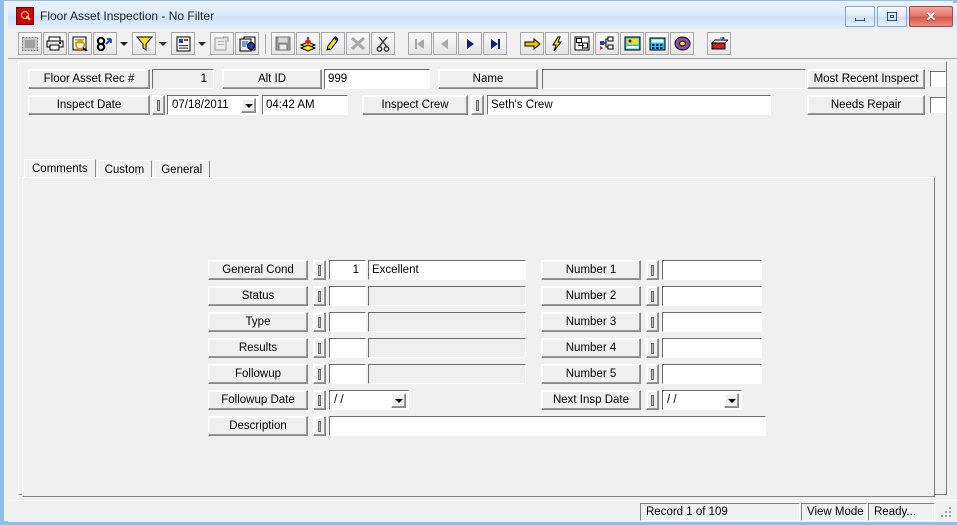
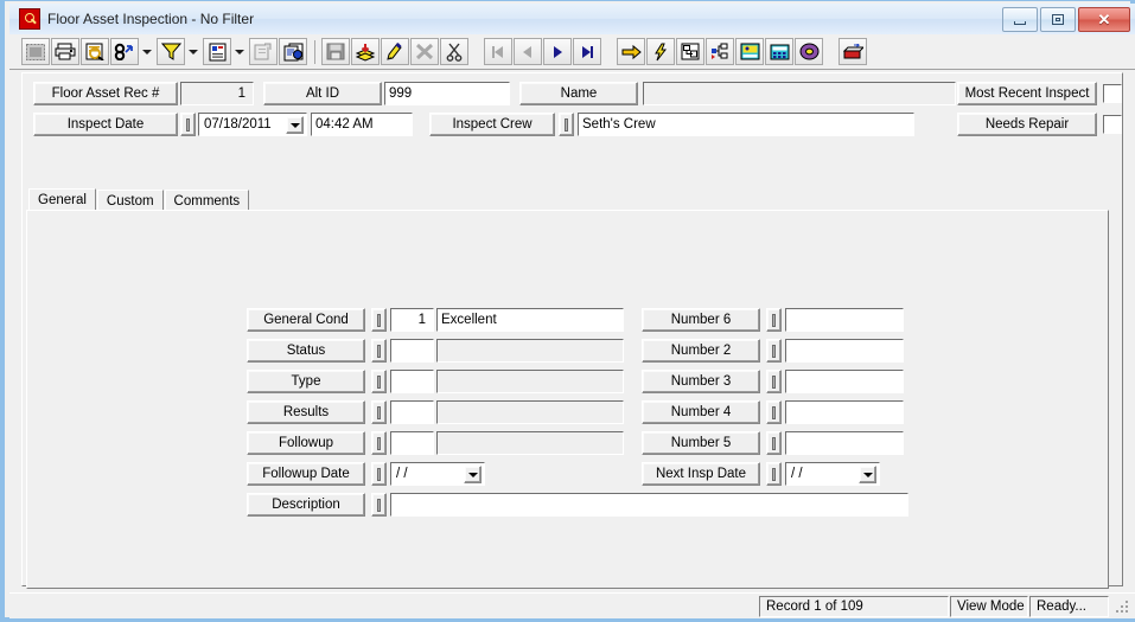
  Floor Asset Inspection - No Filter
  ✕
  Floor Asset Rec #
  1
  Alt ID
  999
  Name
  Most Recent Inspect
  Inspect Date
  07/18/2011
  04:42 AM
  Inspect Crew
  Seth's Crew
  Needs Repair
- Comments
+ General
  Custom
- General
+ Comments
  General Cond
  1
  Excellent
  Status
  Type
  Results
  Followup
  Followup Date
  / /
  Description
- Number 1
+ Number 6
  Number 2
  Number 3
  Number 4
  Number 5
  Next Insp Date
  / /
  Record 1 of 109
  View Mode
  Ready...
